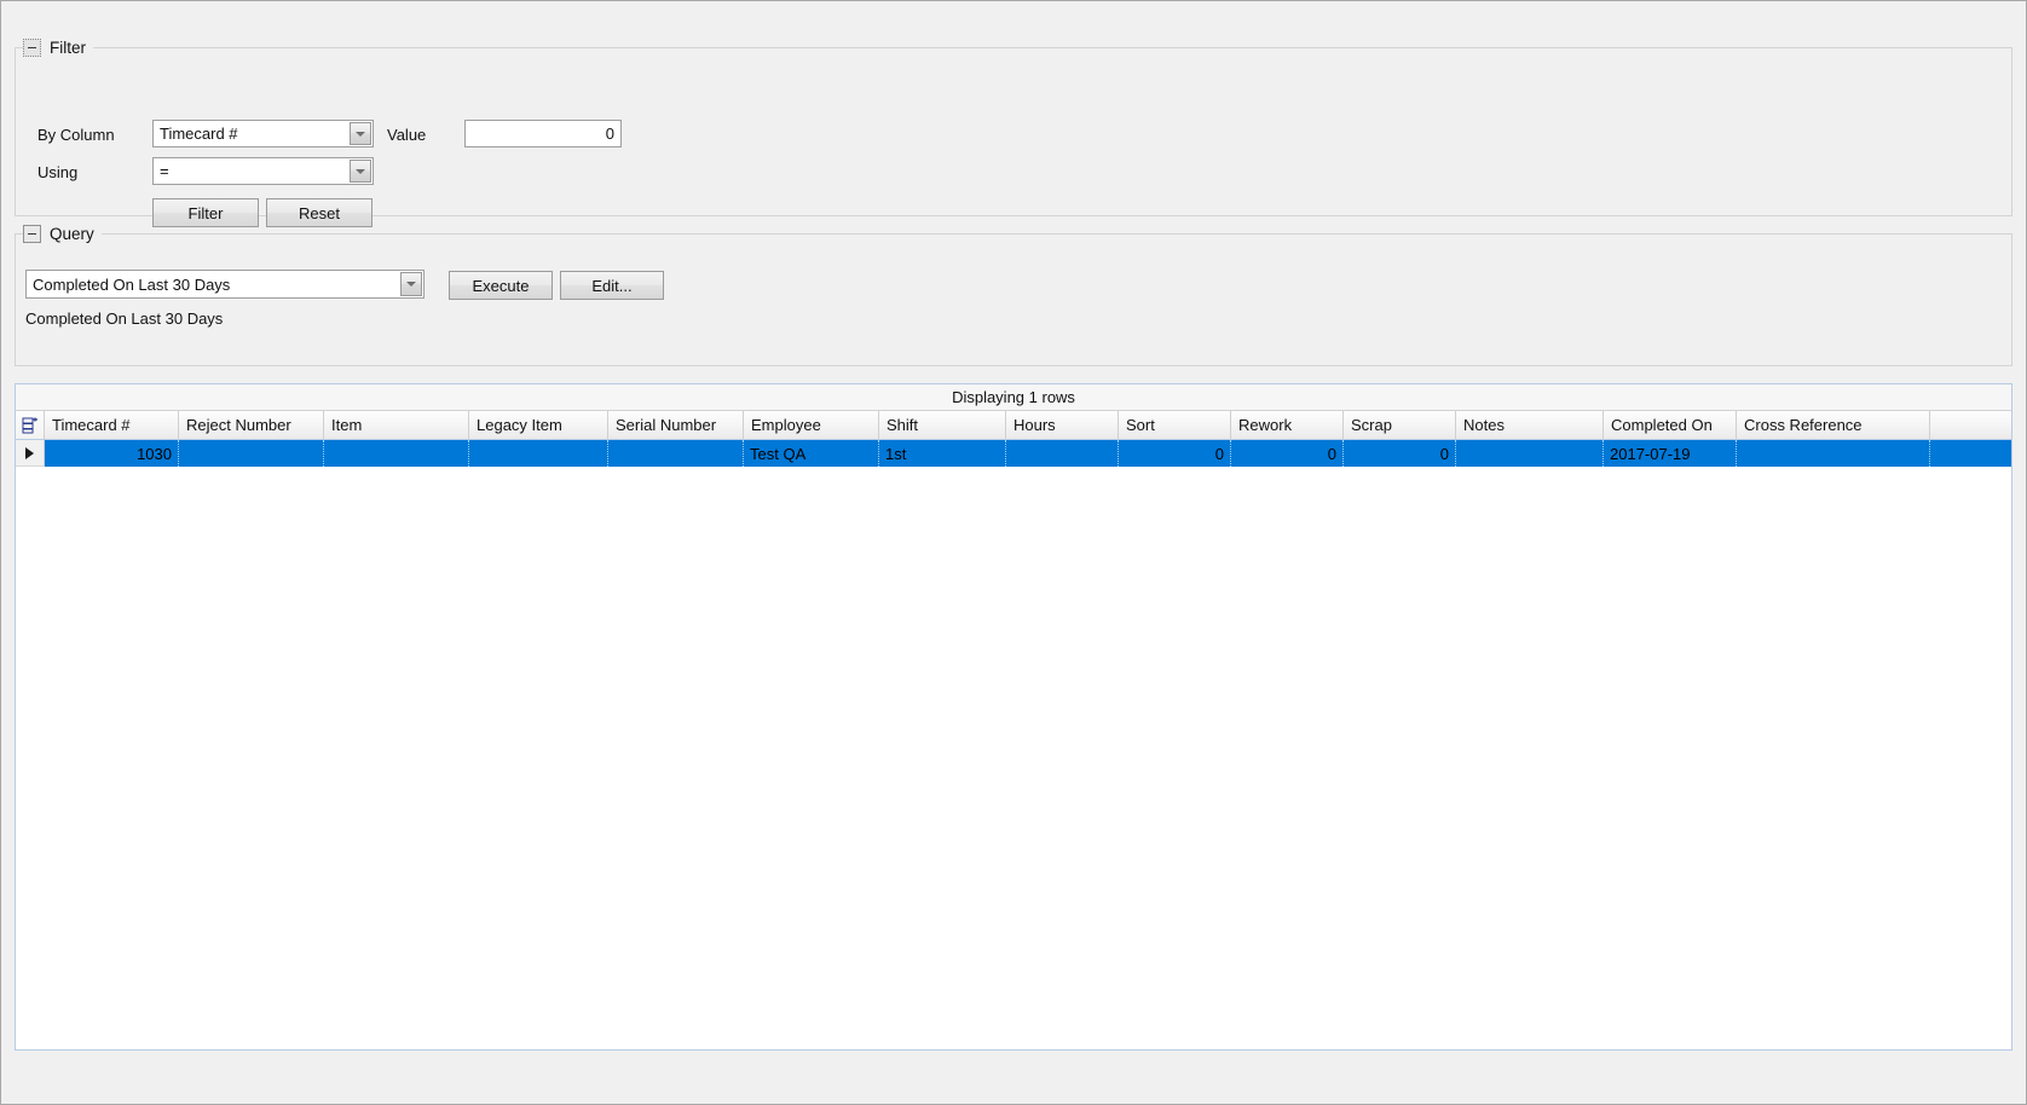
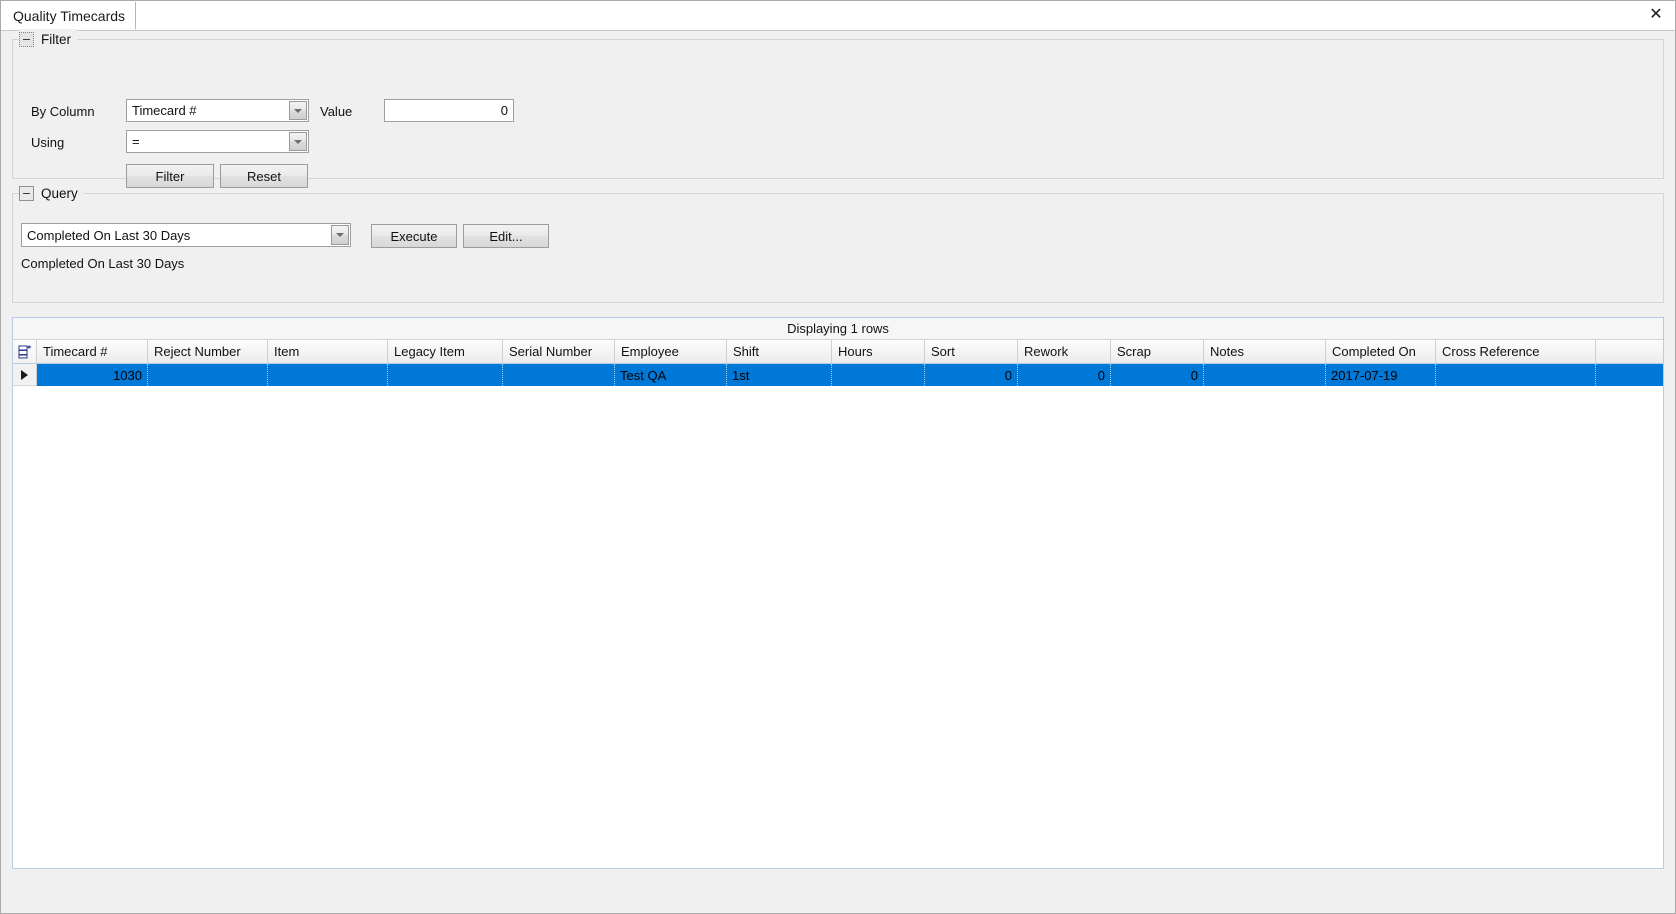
+ Quality Timecards
+ ✕
  Filter
  By Column
  Timecard #
  Value
  0
  Using
  =
  Filter
  Reset
  Query
  Completed On Last 30 Days
  Execute
  Edit...
  Completed On Last 30 Days
  Displaying 1 rows
  Timecard #
  Reject Number
  Item
  Legacy Item
  Serial Number
  Employee
  Shift
  Hours
  Sort
  Rework
  Scrap
  Notes
  Completed On
  Cross Reference
  1030
  Test QA
  1st
  0
  0
  0
  2017-07-19
